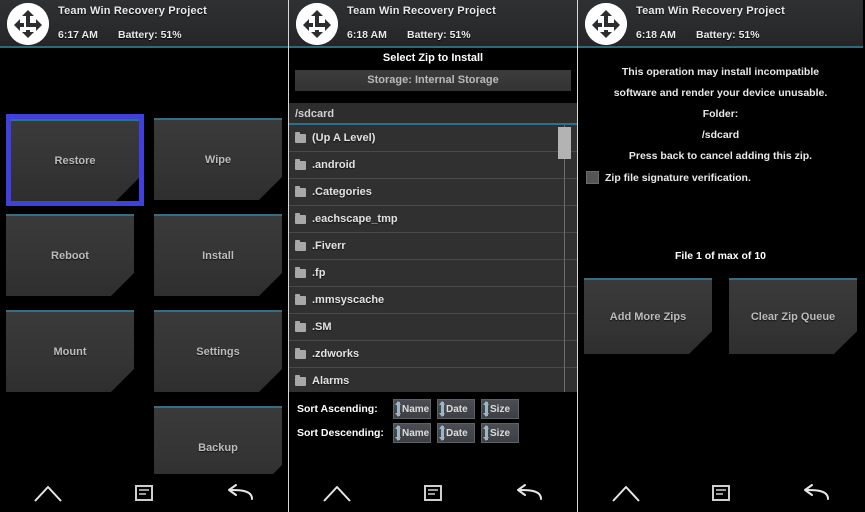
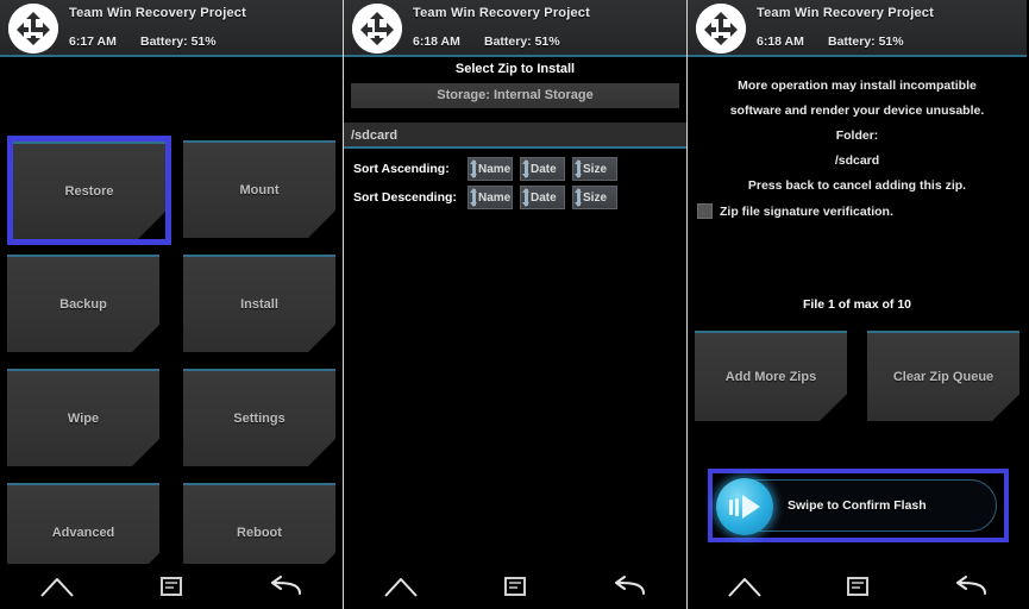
  Team Win Recovery Project
  6:17 AM
  Battery: 51%
  Restore
- Wipe
+ Mount
- Reboot
+ Backup
  Install
- Mount
+ Wipe
  Settings
+ Advanced
- Backup
+ Reboot
  Team Win Recovery Project
  6:18 AM
  Battery: 51%
  Select Zip to Install
  Storage: Internal Storage
  /sdcard
- (Up A Level)
- .android
- .Categories
- .eachscape_tmp
- .Fiverr
- .fp
- .mmsyscache
- .SM
- .zdworks
- Alarms
  Sort Ascending:
  Name
  Date
  Size
  Sort Descending:
  Name
  Date
  Size
  Team Win Recovery Project
  6:18 AM
  Battery: 51%
- This operation may install incompatible
+ More operation may install incompatible
  software and render your device unusable.
  Folder:
  /sdcard
  Press back to cancel adding this zip.
  Zip file signature verification.
  File 1 of max of 10
  Add More Zips
  Clear Zip Queue
+ Swipe to Confirm Flash
